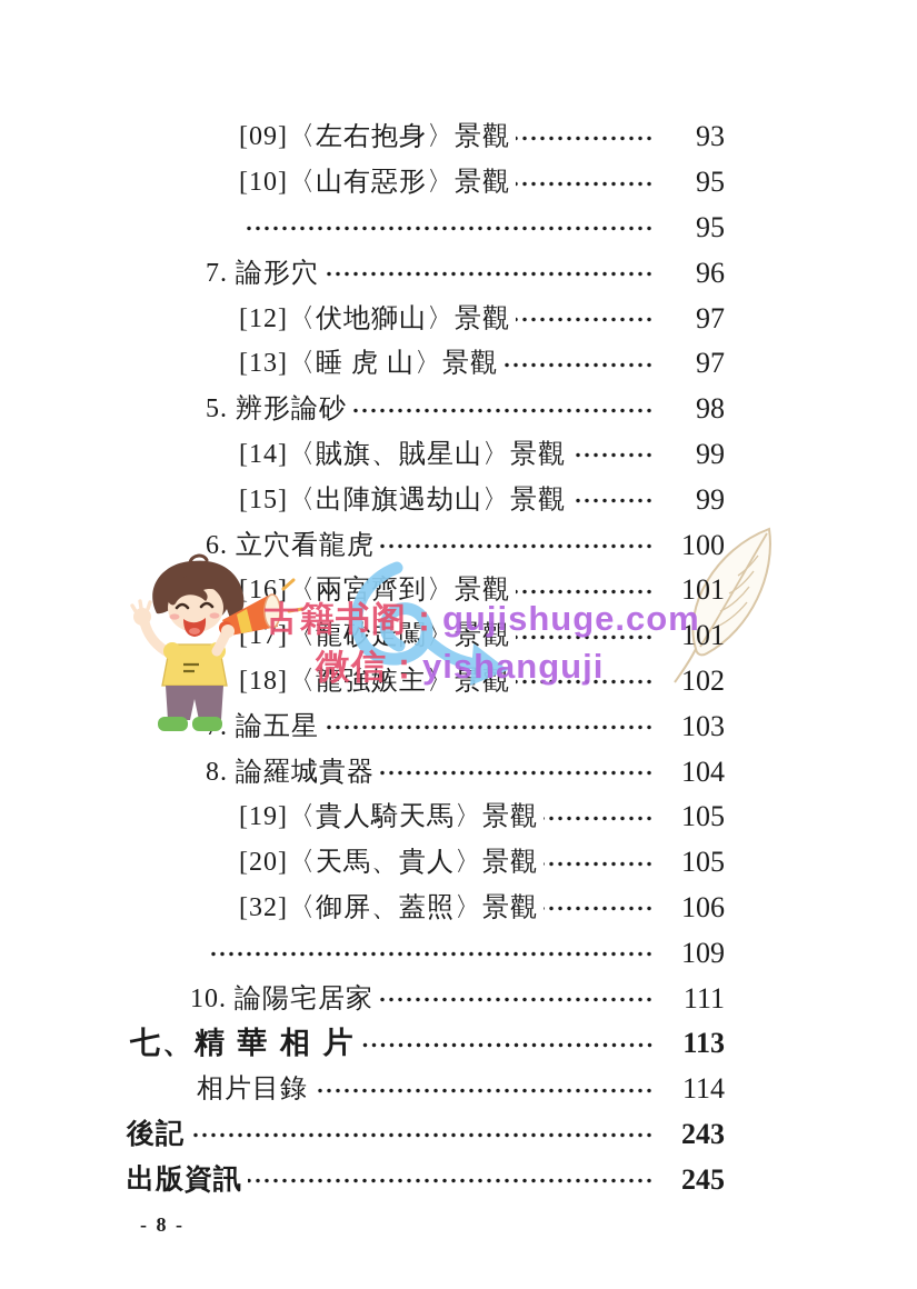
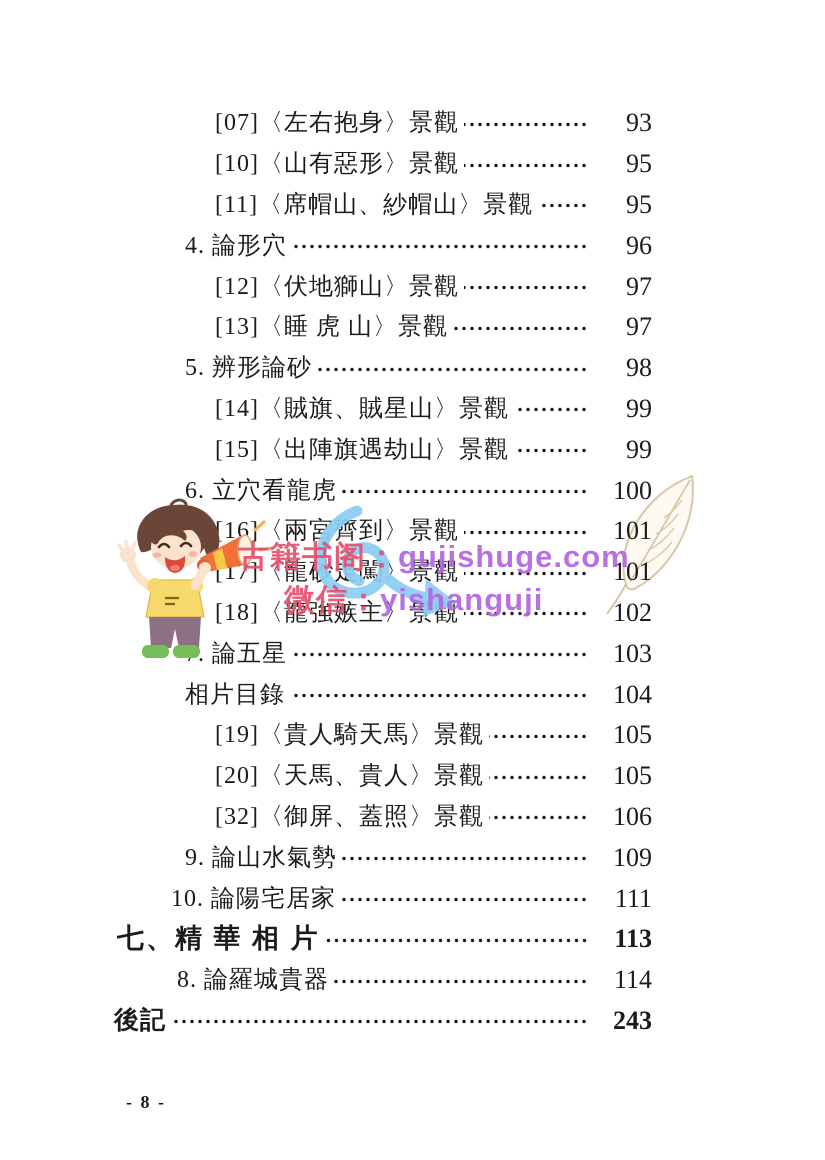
- [09]〈左右抱身〉景觀
+ [07]〈左右抱身〉景觀
  93
  [10]〈山有惡形〉景觀
  95
+ [11]〈席帽山、紗帽山〉景觀
  95
- 7. 論形穴
+ 4. 論形穴
  96
  [12]〈伏地獅山〉景觀
  97
  [13]〈睡 虎 山〉景觀
  97
  5. 辨形論砂
  98
  [14]〈賊旗、賊星山〉景觀
  99
  [15]〈出陣旗遇劫山〉景觀
  99
  6. 立穴看龍虎
  100
  [16〈兩宮齊到〉景觀
  101
  [17]〈龍闖〉景觀
  101
  [18]〈龍強嫉主〉景觀
  102
  . 論五星
  103
- 8. 論羅城貴器
+ 相片目錄
  104
  [19]〈貴人騎天馬〉景觀
  105
  [20]〈天馬、貴人〉景觀
  105
  [32]〈御屏、蓋照〉景觀
  106
+ 9. 論山水氣勢
  109
  10. 論陽宅居家
  111
  七、精 華 相 片
  113
- 相片目錄
+ 8. 論羅城貴器
  114
  後記
  243
- 出版資訊
- 245
  - 8 -
  古籍书阁：gujishuge.com
  微信：yishanguji
